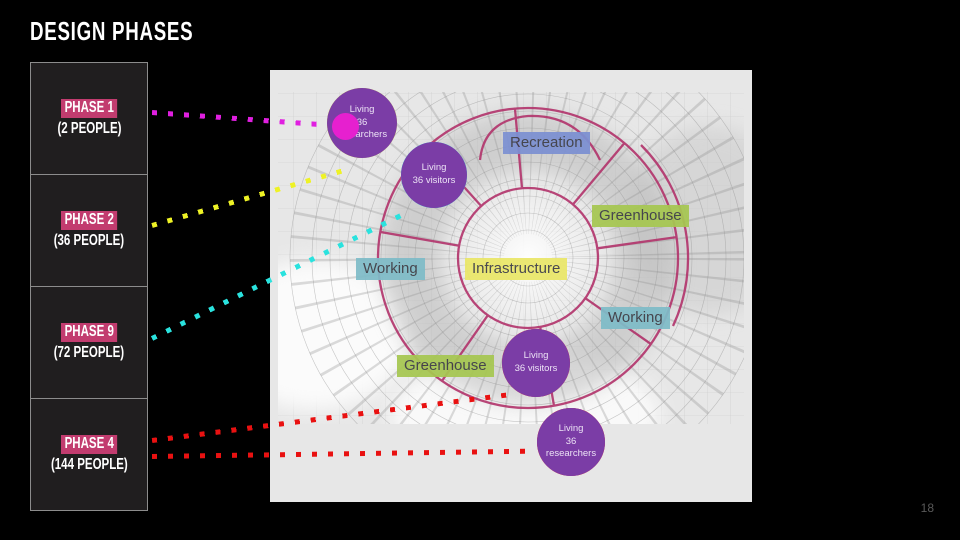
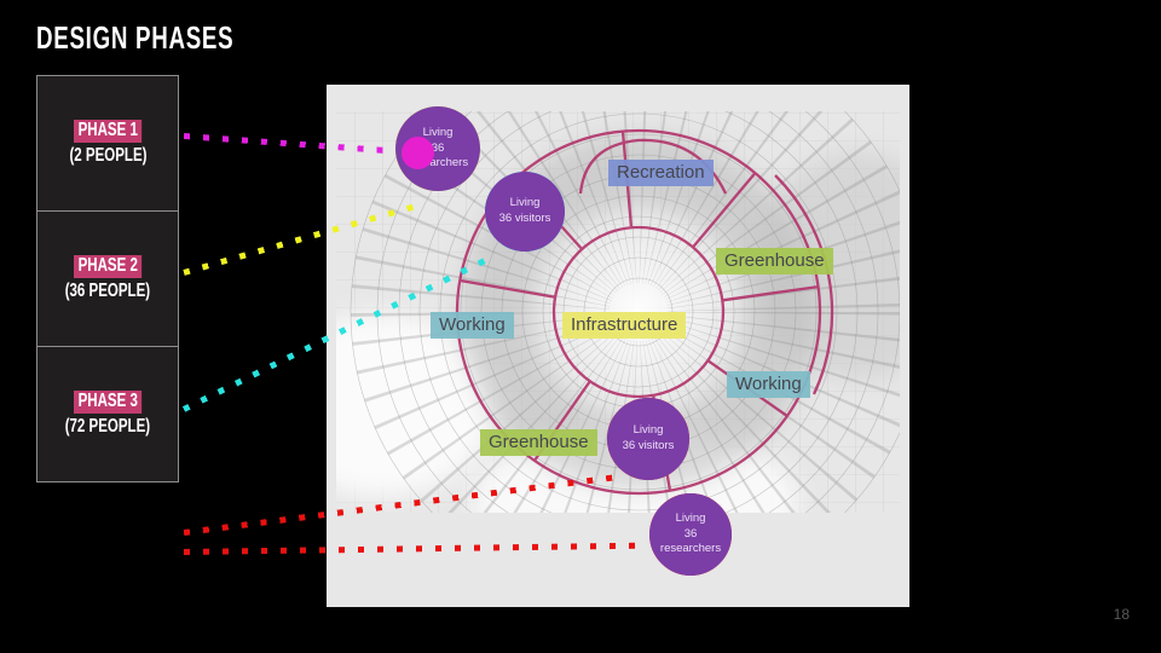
  DESIGN PHASES
  PHASE 1
  (2 PEOPLE)
  PHASE 2
  (36 PEOPLE)
- PHASE 9
+ PHASE 3
  (72 PEOPLE)
- PHASE 4
- (144 PEOPLE)
  Recreation
  Greenhouse
  Working
  Infrastructure
  Working
  Greenhouse
  Living
  36
  Living
  36 visitors
  Living
  36 visitors
  Living
  36
  researchers
  18
